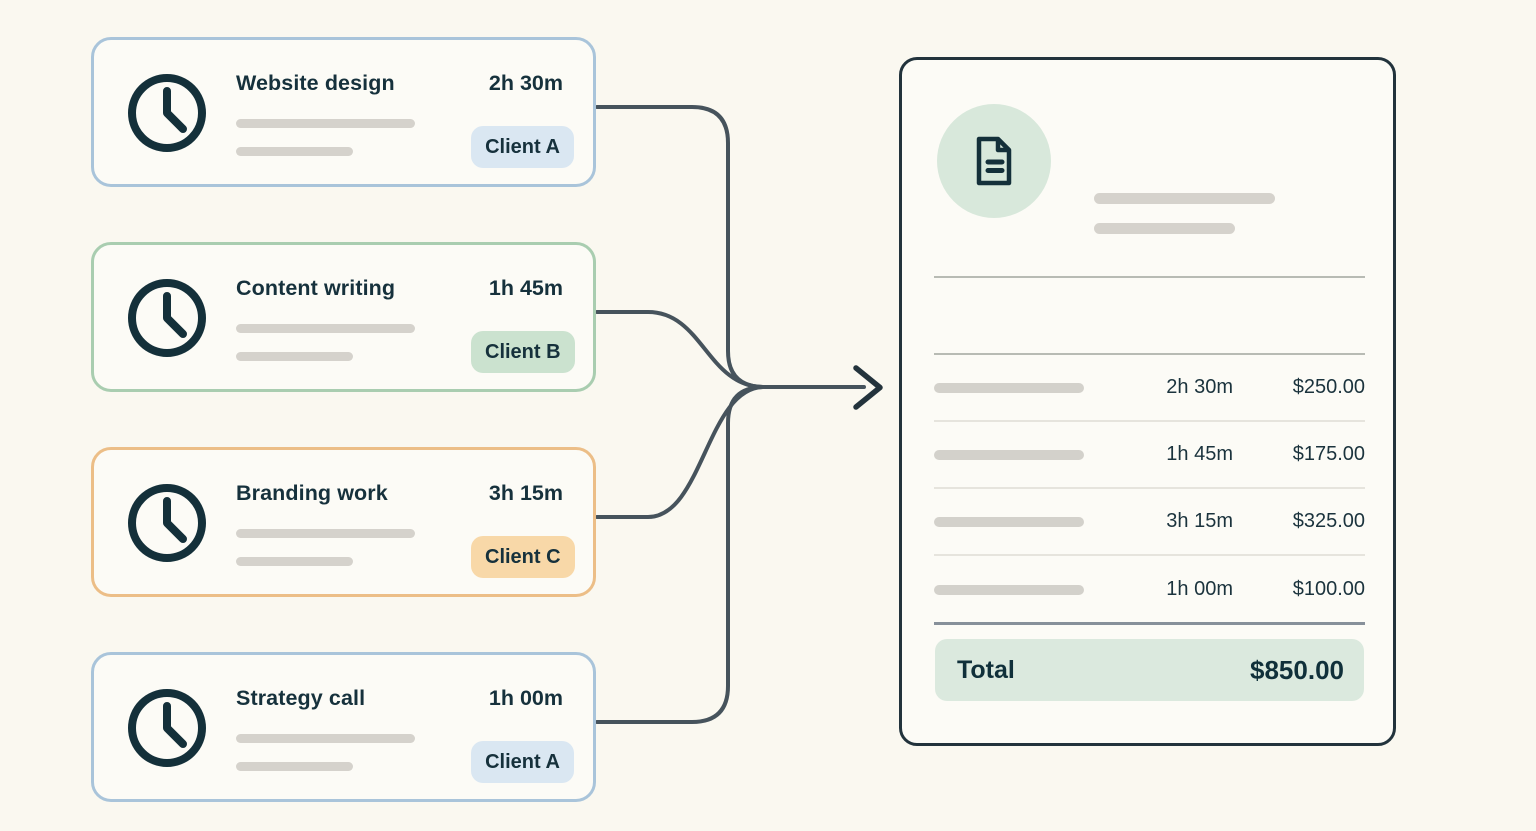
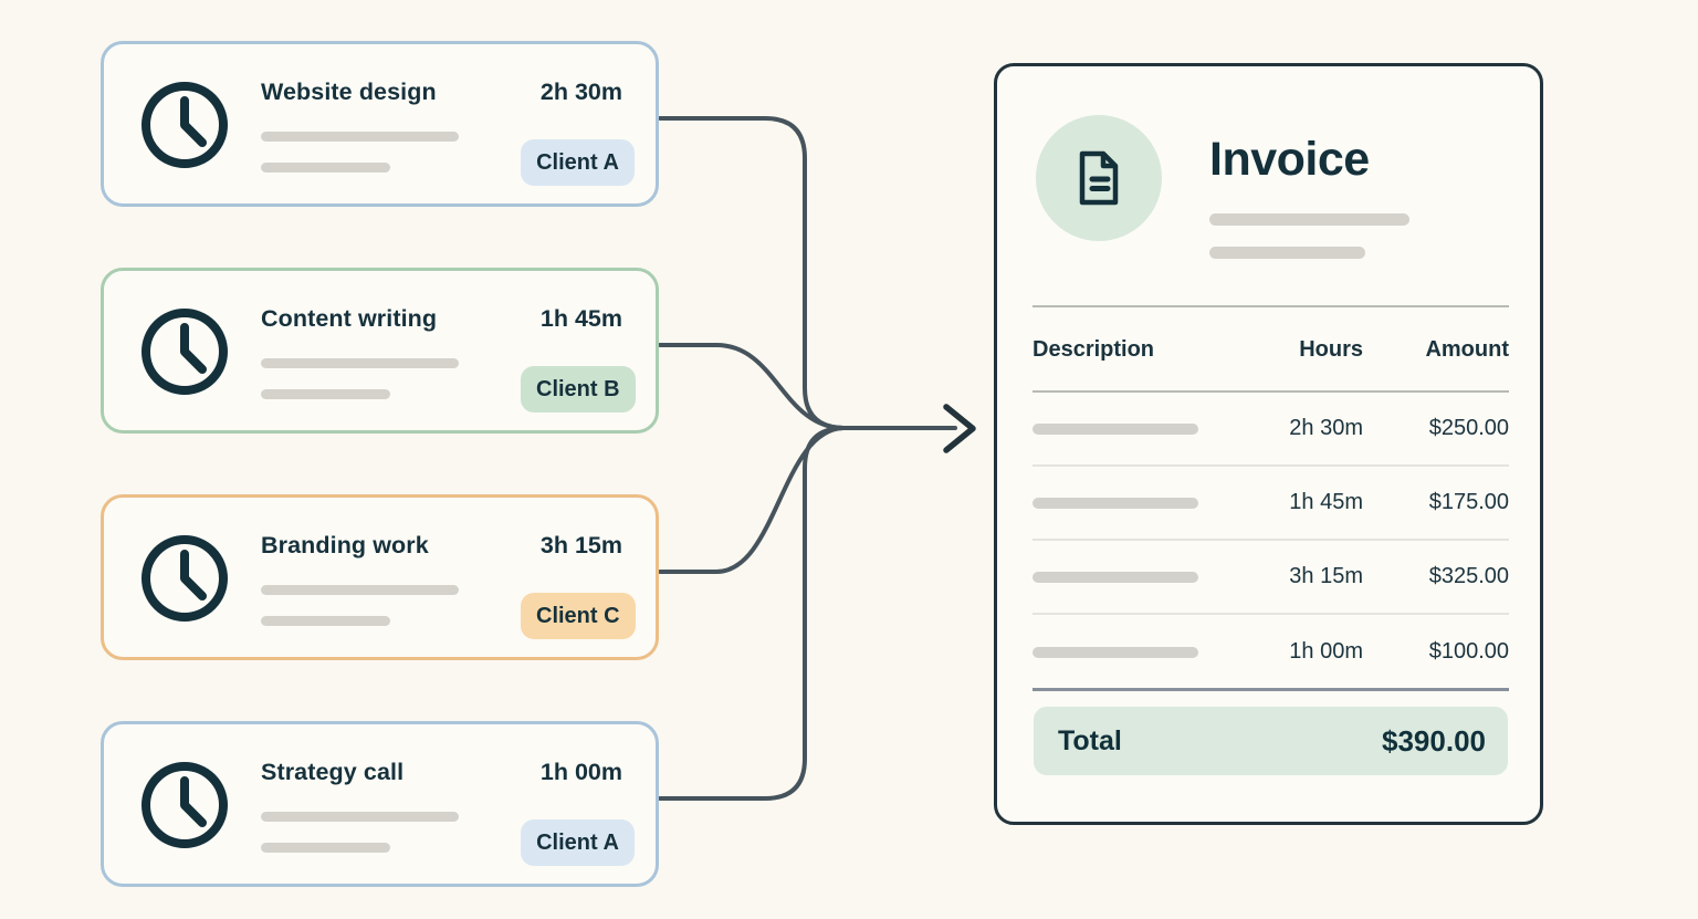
  Website design
  2h 30m
  Client A
  Content writing
  1h 45m
  Client B
  Branding work
  3h 15m
  Client C
  Strategy call
  1h 00m
  Client A
+ Invoice
+ Description
+ Hours
+ Amount
  2h 30m
  $250.00
  1h 45m
  $175.00
  3h 15m
  $325.00
  1h 00m
  $100.00
  Total
- $850.00
+ $390.00
